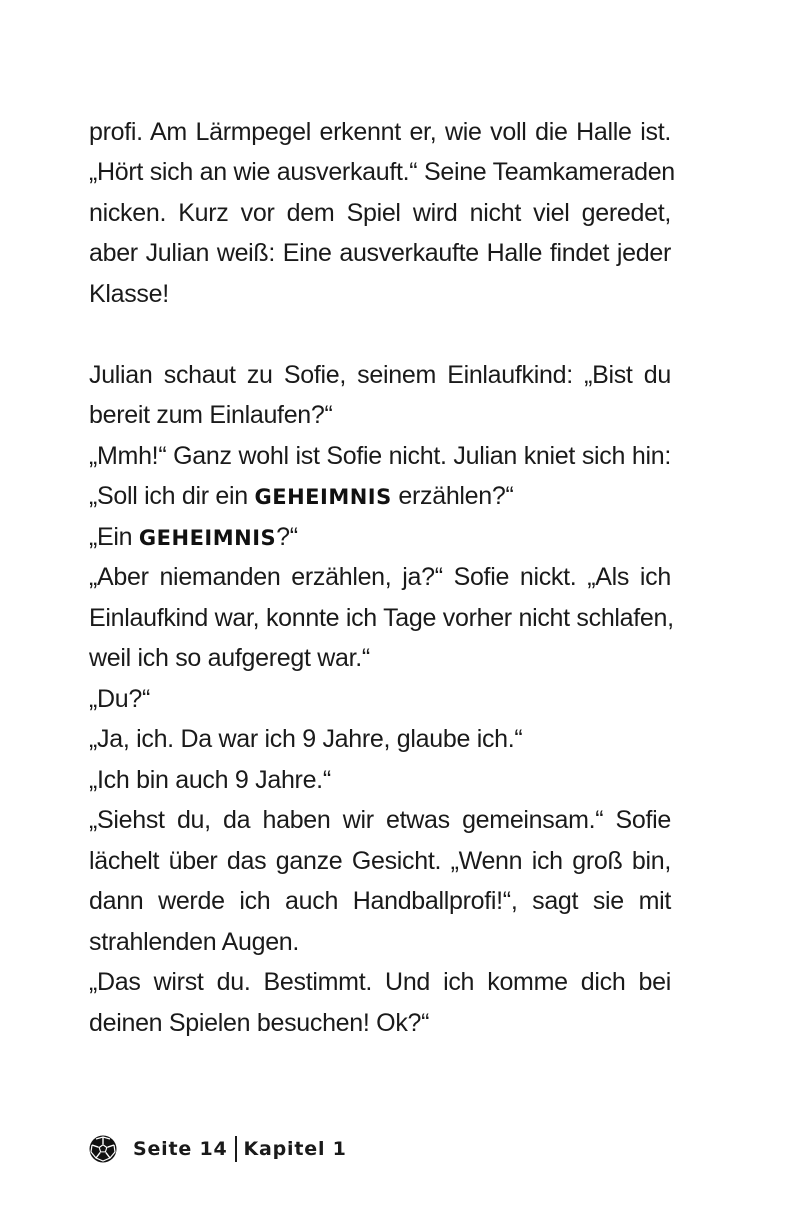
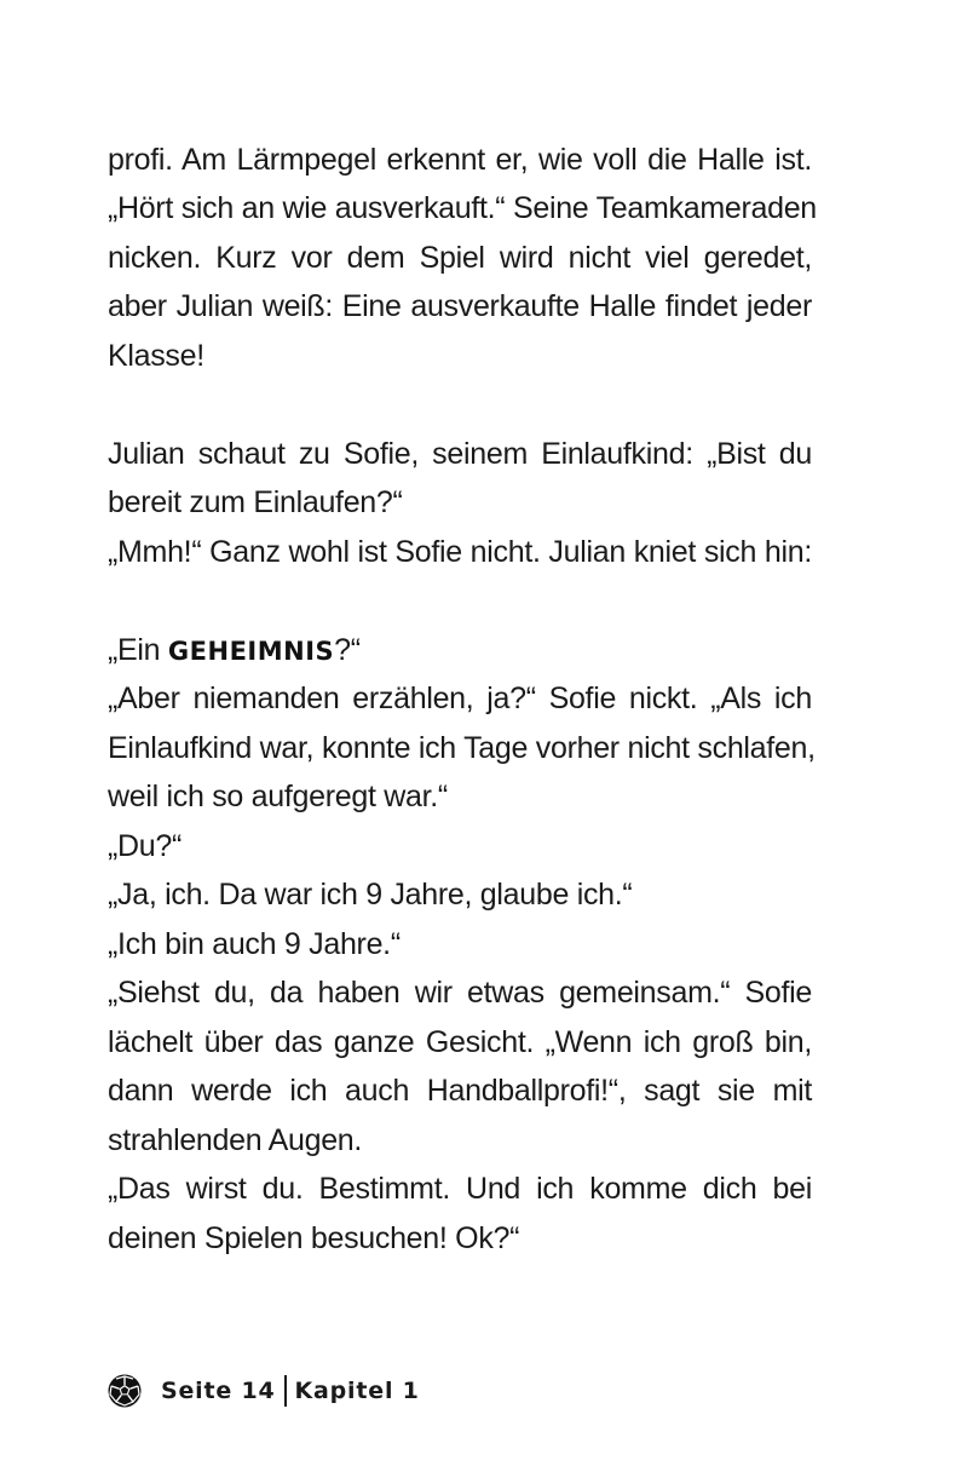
  profi. Am Lärmpegel erkennt er, wie voll die Halle ist.
  „Hört sich an wie ausverkauft.“ Seine Teamkameraden
  nicken. Kurz vor dem Spiel wird nicht viel geredet,
  aber Julian weiß: Eine ausverkaufte Halle findet jeder
  Klasse!
  Julian schaut zu Sofie, seinem Einlaufkind: „Bist du
  bereit zum Einlaufen?“
  „Mmh!“ Ganz wohl ist Sofie nicht. Julian kniet sich hin:
- „Soll ich dir ein GEHEIMNIS erzählen?“
  „Ein GEHEIMNIS?“
  „Aber niemanden erzählen, ja?“ Sofie nickt. „Als ich
  Einlaufkind war, konnte ich Tage vorher nicht schlafen,
  weil ich so aufgeregt war.“
  „Du?“
  „Ja, ich. Da war ich 9 Jahre, glaube ich.“
  „Ich bin auch 9 Jahre.“
  „Siehst du, da haben wir etwas gemeinsam.“ Sofie
  lächelt über das ganze Gesicht. „Wenn ich groß bin,
  dann werde ich auch Handballprofi!“, sagt sie mit
  strahlenden Augen.
  „Das wirst du. Bestimmt. Und ich komme dich bei
  deinen Spielen besuchen! Ok?“
  Seite 14
  Kapitel 1
